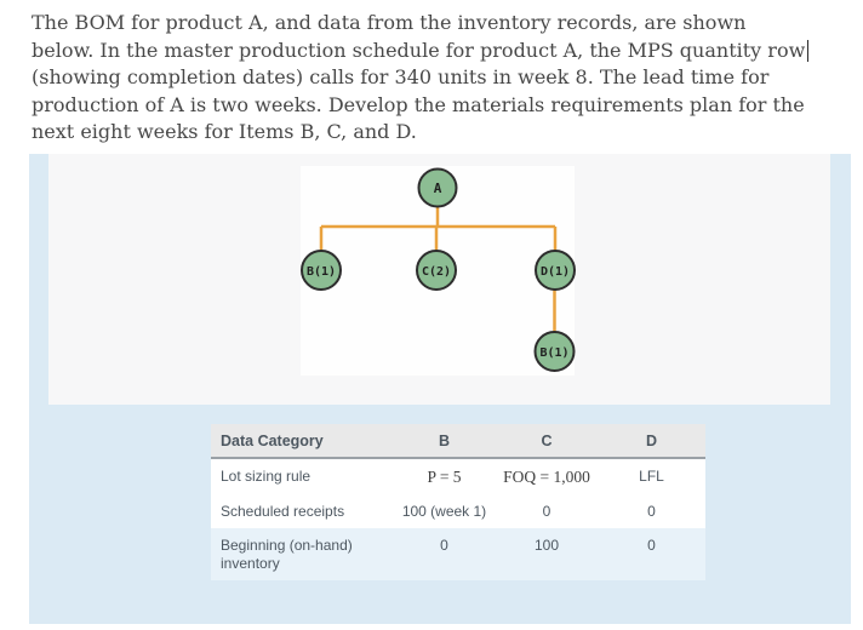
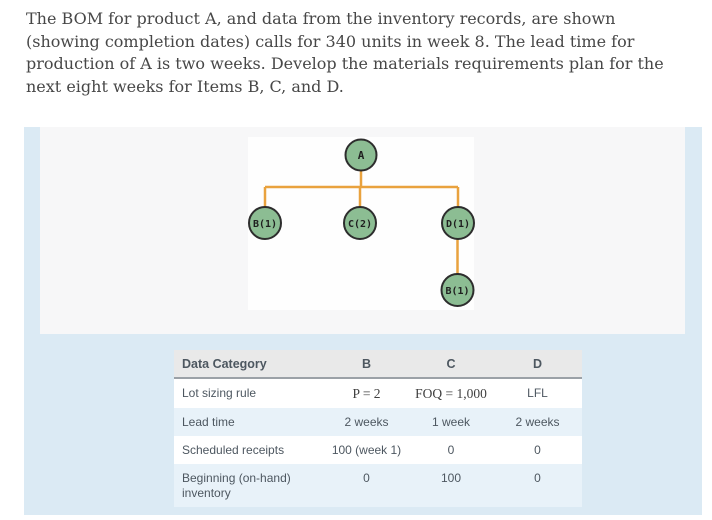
  The BOM for product A, and data from the inventory records, are shown
- below. In the master production schedule for product A, the MPS quantity row
  (showing completion dates) calls for 340 units in week 8. The lead time for
  production of A is two weeks. Develop the materials requirements plan for the
  next eight weeks for Items B, C, and D.
  A
  B(1)
  C(2)
  D(1)
  B(1)
  Data Category	B	C	D
- Lot sizing rule	P = 5	FOQ = 1,000	LFL
+ Lot sizing rule	P = 2	FOQ = 1,000	LFL
+ Lead time	2 weeks	1 week	2 weeks
  Scheduled receipts	100 (week 1)	0	0
  Beginning (on-hand) inventory	0	100	0
